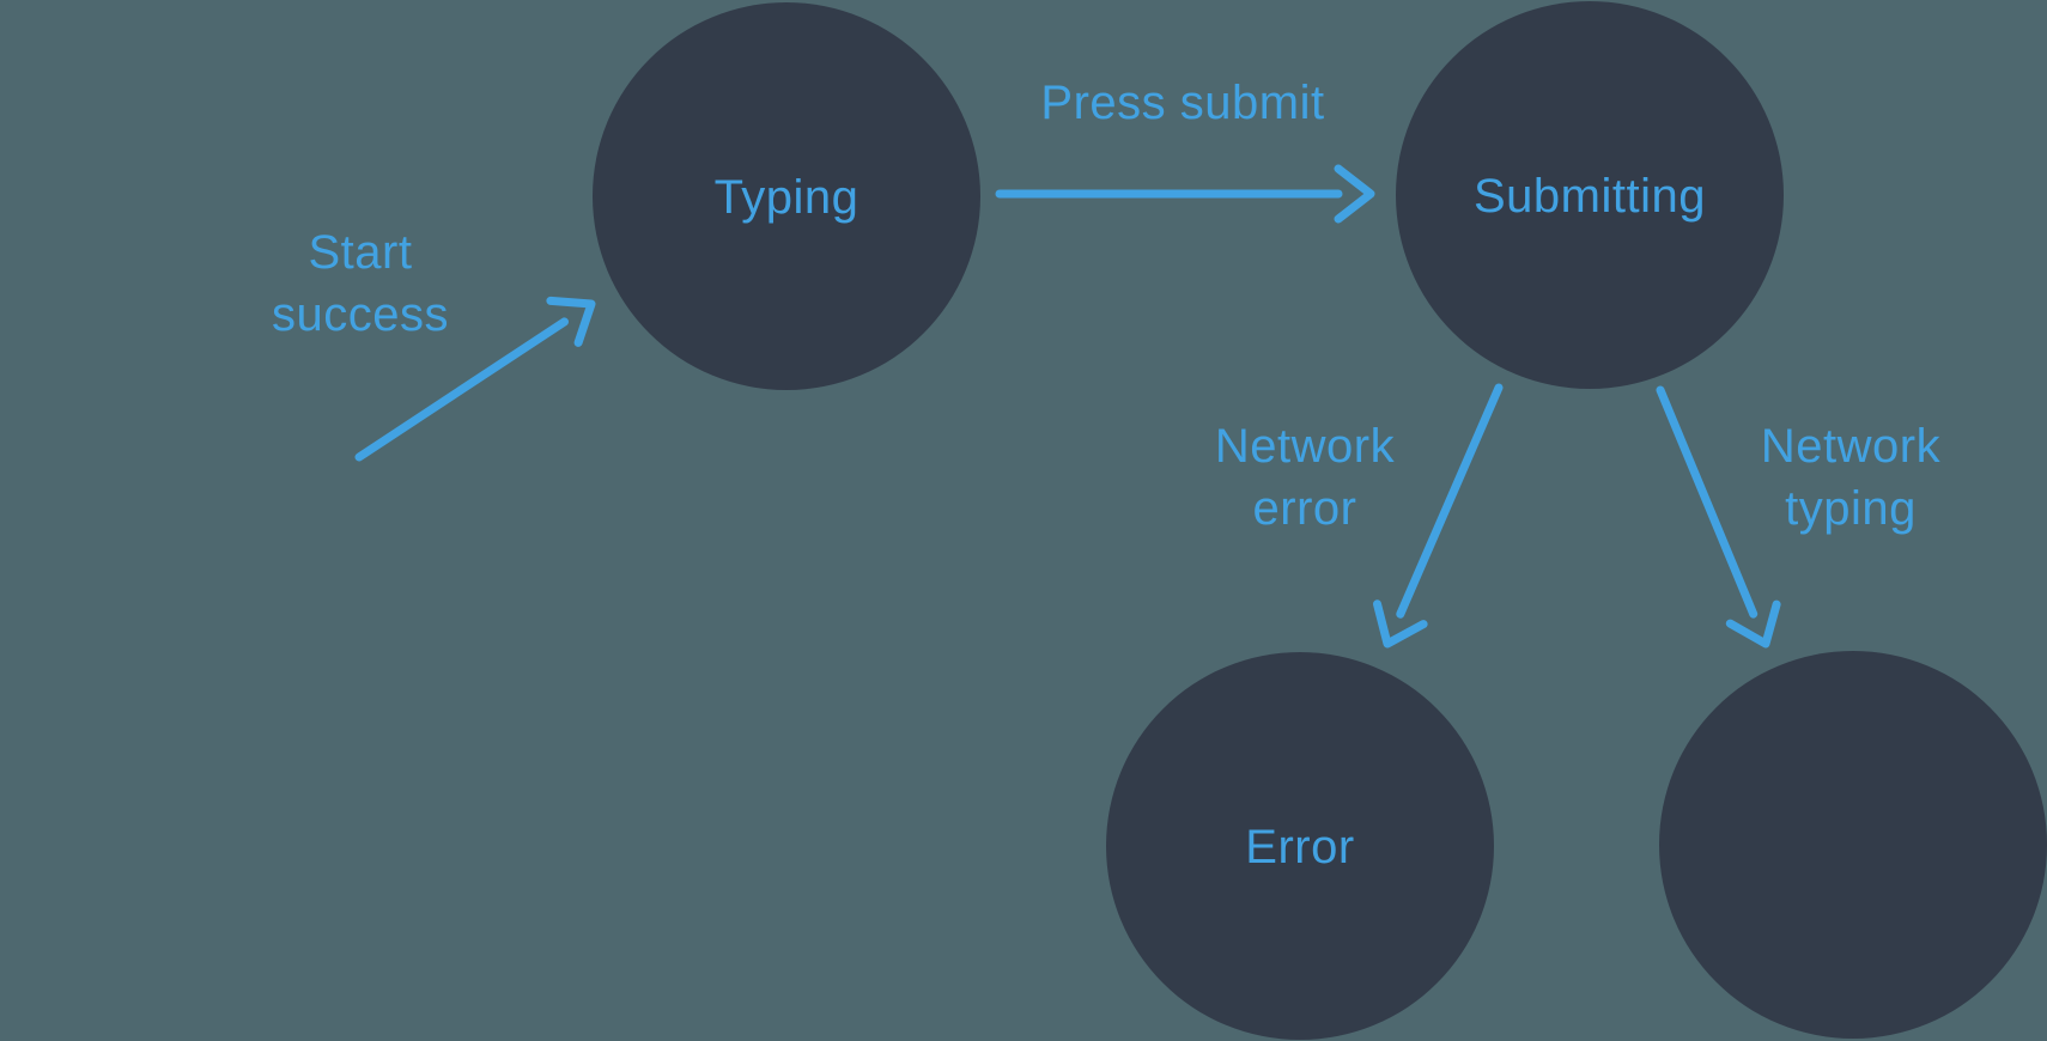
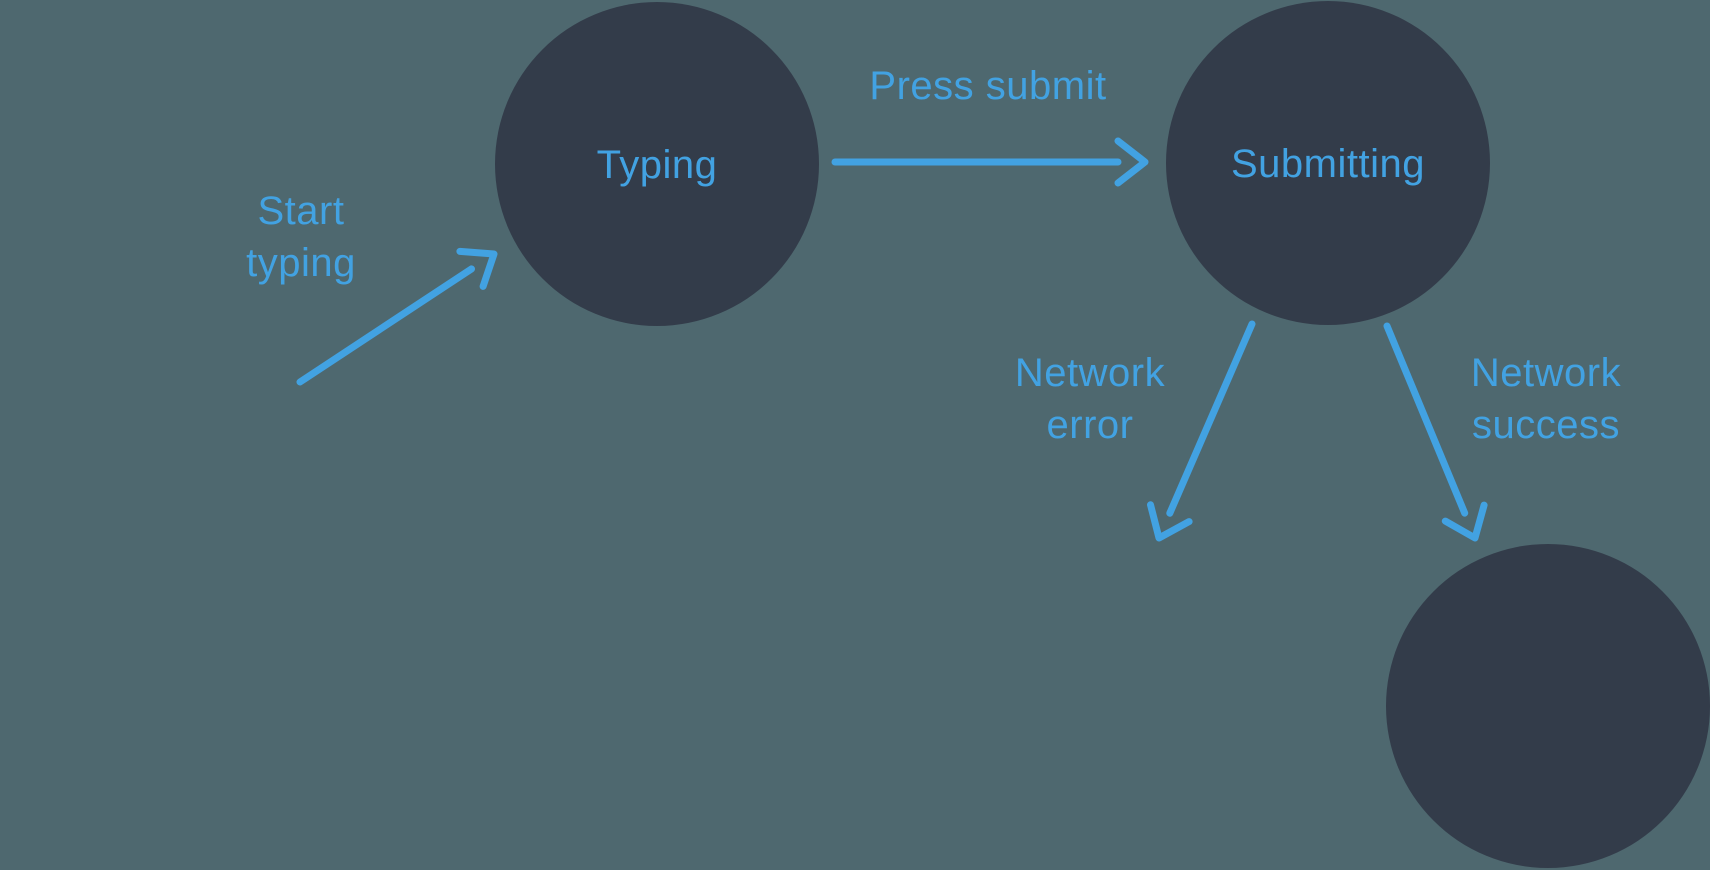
  Start
- success
+ typing
  Press submit
  Network
  error
  Network
- typing
+ success
  Typing
  Submitting
- Error
